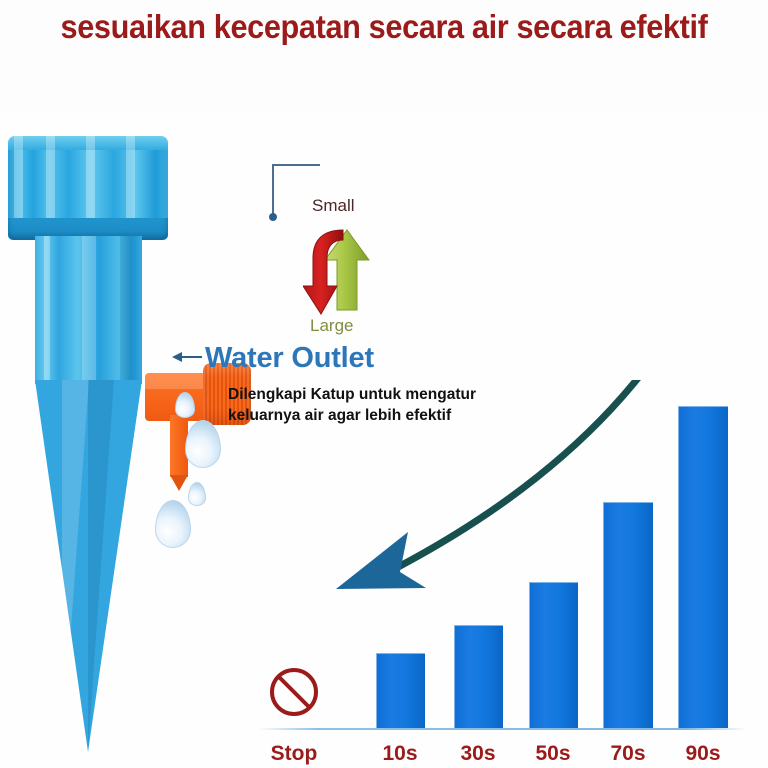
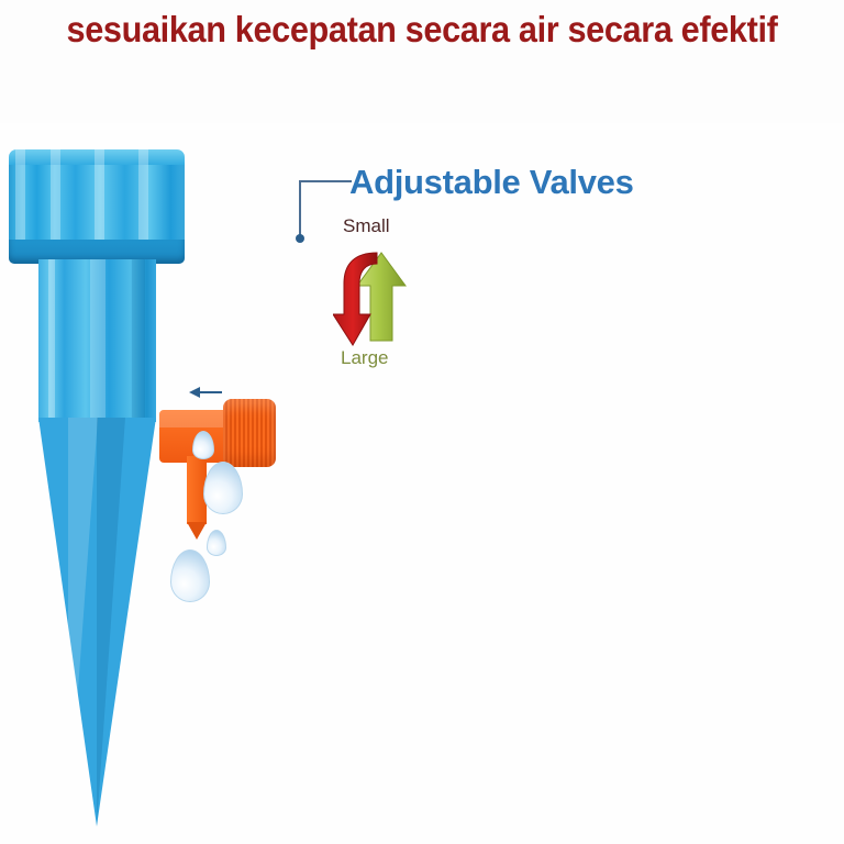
  sesuaikan kecepatan secara air secara efektif
+ Adjustable Valves
  Small
  Large
- Water Outlet
- Dilengkapi Katup untuk mengatur keluarnya air agar lebih efektif
- Stop
- 10s
- 30s
- 50s
- 70s
- 90s
